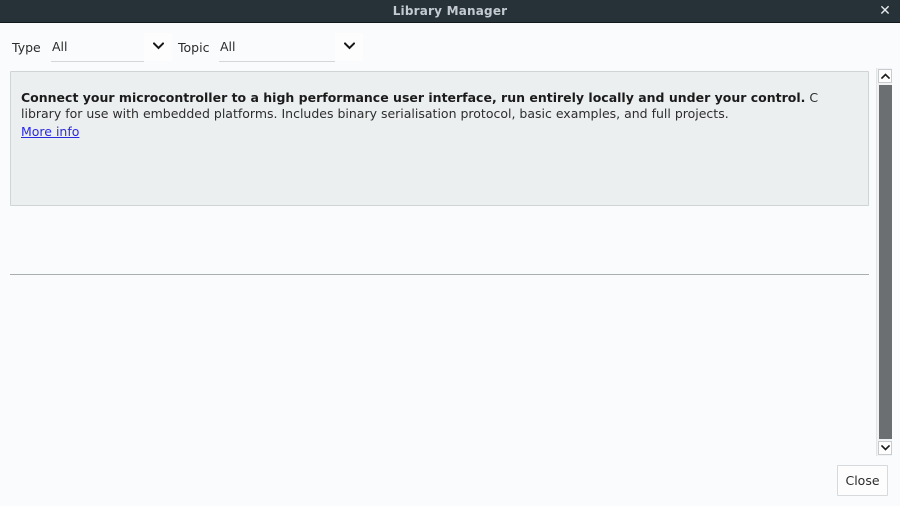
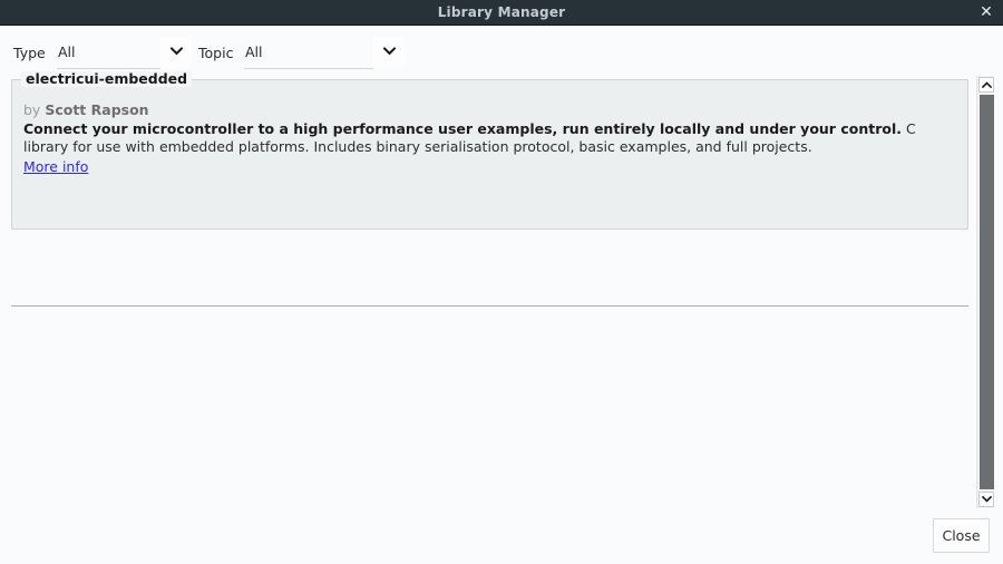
  Library Manager
  ✕
  Type
  All
  Topic
  All
+ electricui-embedded
+ by Scott Rapson
- Connect your microcontroller to a high performance user interface, run entirely locally and under your control. C library for use with embedded platforms. Includes binary serialisation protocol, basic examples, and full projects.
+ Connect your microcontroller to a high performance user examples, run entirely locally and under your control. C library for use with embedded platforms. Includes binary serialisation protocol, basic examples, and full projects.
  More info
  Close
